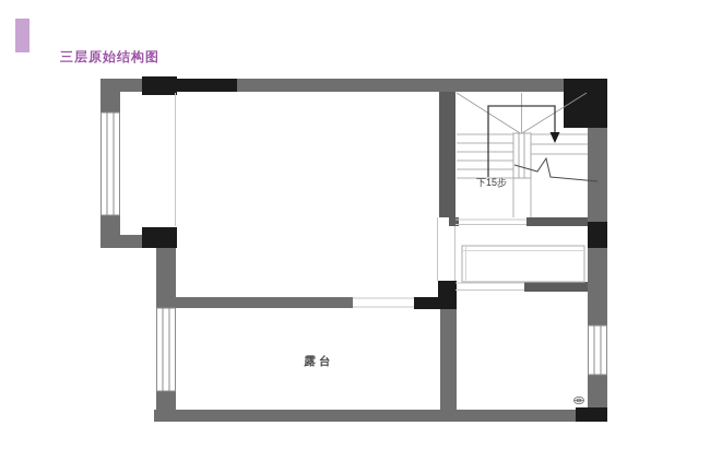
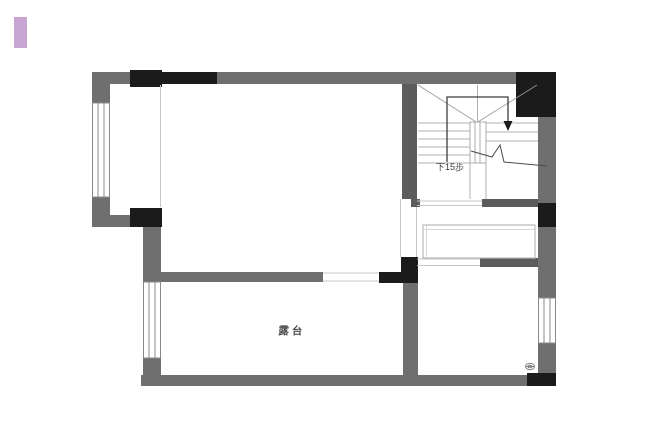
  下15步
  露台
- 三层原始结构图
